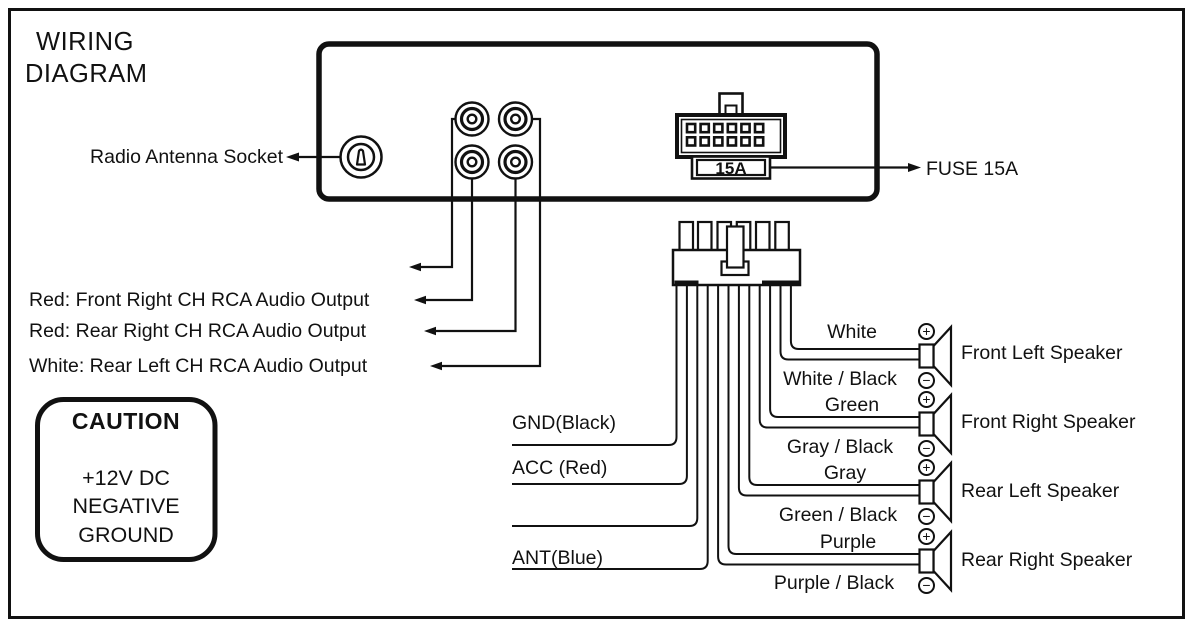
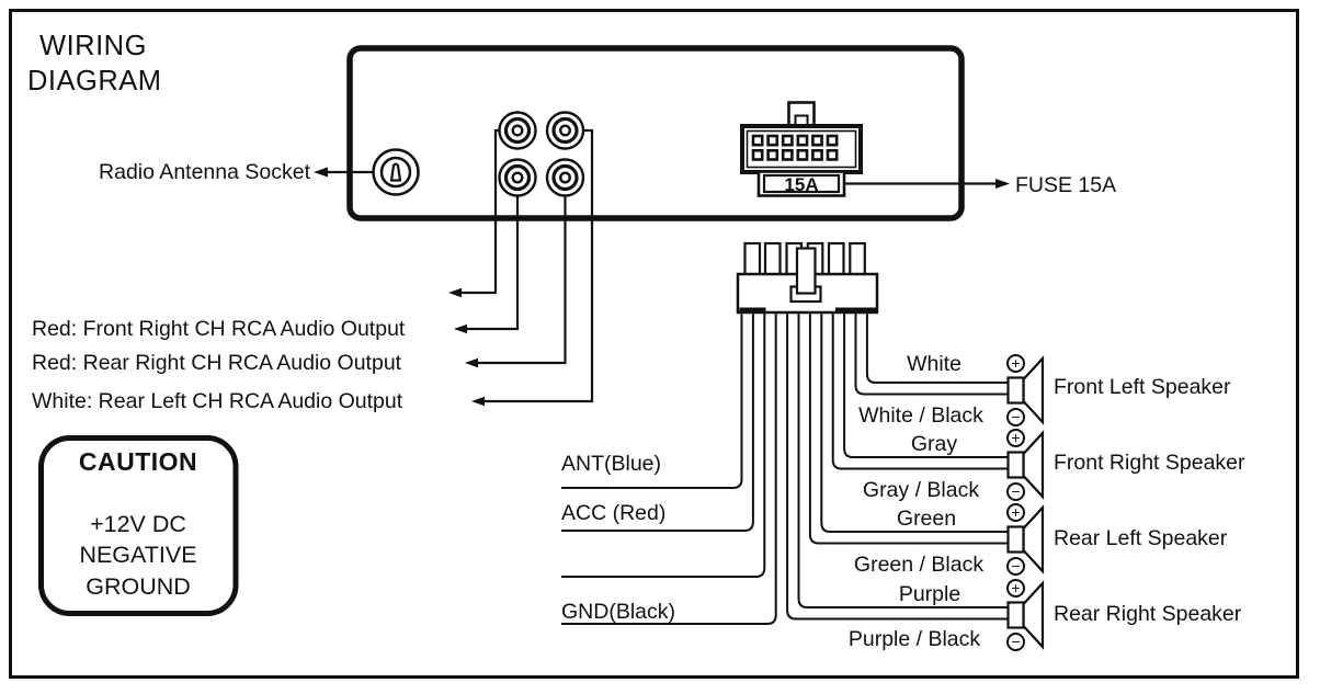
  WIRING
  DIAGRAM
  Radio Antenna Socket
  15A
  FUSE 15A
  Red: Front Right CH RCA Audio Output
  Red: Rear Right CH RCA Audio Output
  White: Rear Left CH RCA Audio Output
  CAUTION
  +12V DC
  NEGATIVE
  GROUND
- GND(Black)
+ ANT(Blue)
  ACC (Red)
- ANT(Blue)
+ GND(Black)
  White
  White / Black
  +
  −
  Front Left Speaker
- Green
+ Gray
  Gray / Black
  +
  −
  Front Right Speaker
- Gray
+ Green
  Green / Black
  +
  −
  Rear Left Speaker
  Purple
  Purple / Black
  +
  −
  Rear Right Speaker
